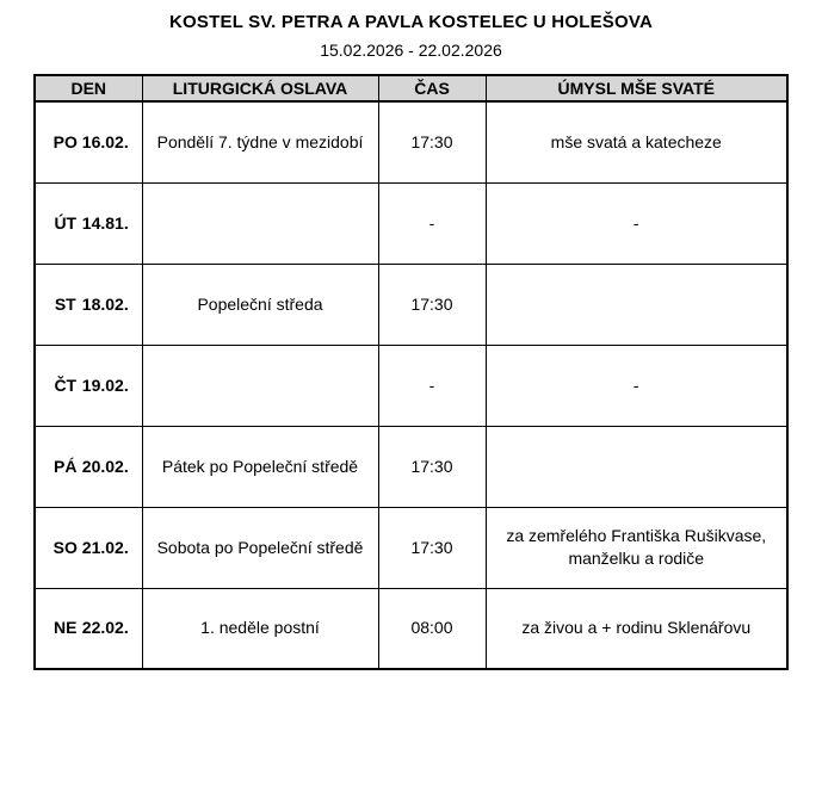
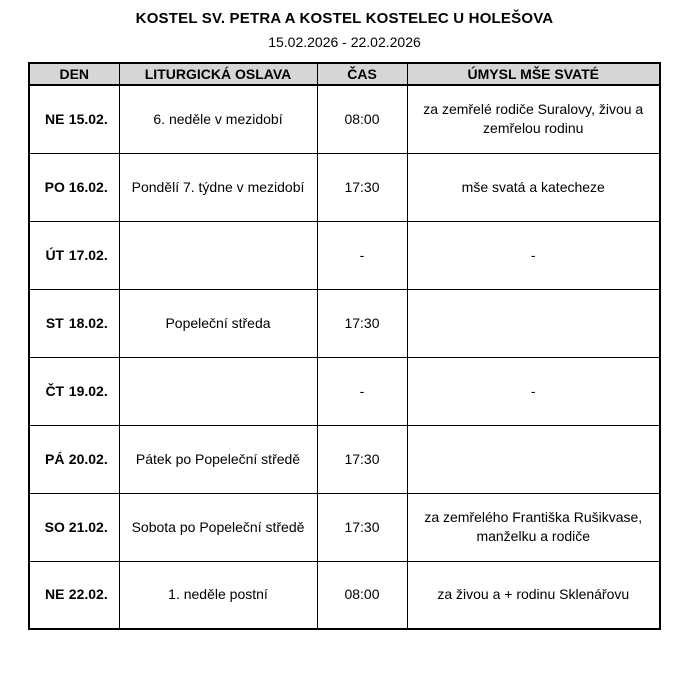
- KOSTEL SV. PETRA A PAVLA KOSTELEC U HOLEŠOVA
+ KOSTEL SV. PETRA A KOSTEL KOSTELEC U HOLEŠOVA
  15.02.2026 - 22.02.2026
  DEN	LITURGICKÁ OSLAVA	ČAS	ÚMYSL MŠE SVATÉ
+ NE 15.02.	6. neděle v mezidobí	08:00	za zemřelé rodiče Suralovy, živou a zemřelou rodinu
  PO 16.02.	Pondělí 7. týdne v mezidobí	17:30	mše svatá a katecheze
- ÚT 14.81.		-	-
+ ÚT 17.02.		-	-
  ST 18.02.	Popeleční středa	17:30
  ČT 19.02.		-	-
  PÁ 20.02.	Pátek po Popeleční středě	17:30
  SO 21.02.	Sobota po Popeleční středě	17:30	za zemřelého Františka Rušikvase, manželku a rodiče
  NE 22.02.	1. neděle postní	08:00	za živou a + rodinu Sklenářovu
